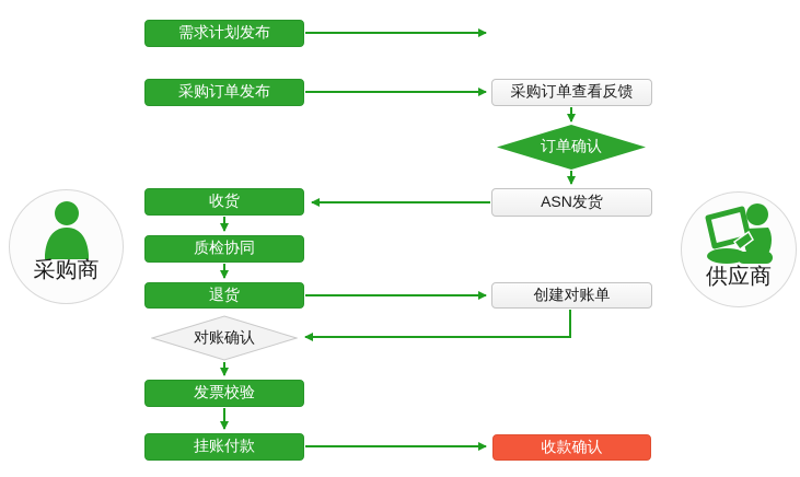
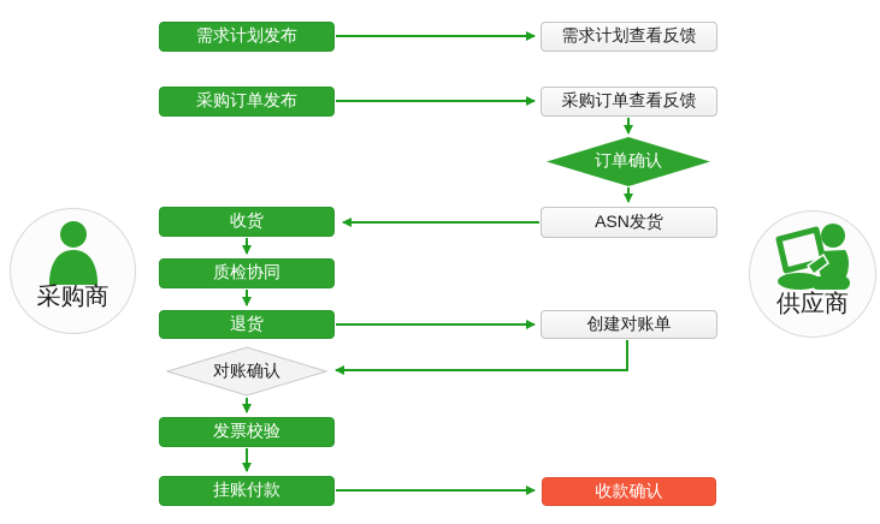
  需求计划发布
  采购订单发布
  收货
  质检协同
  退货
  对账确认
  发票校验
  挂账付款
+ 需求计划查看反馈
  采购订单查看反馈
  订单确认
  ASN发货
  创建对账单
  收款确认
  采购商
  供应商
